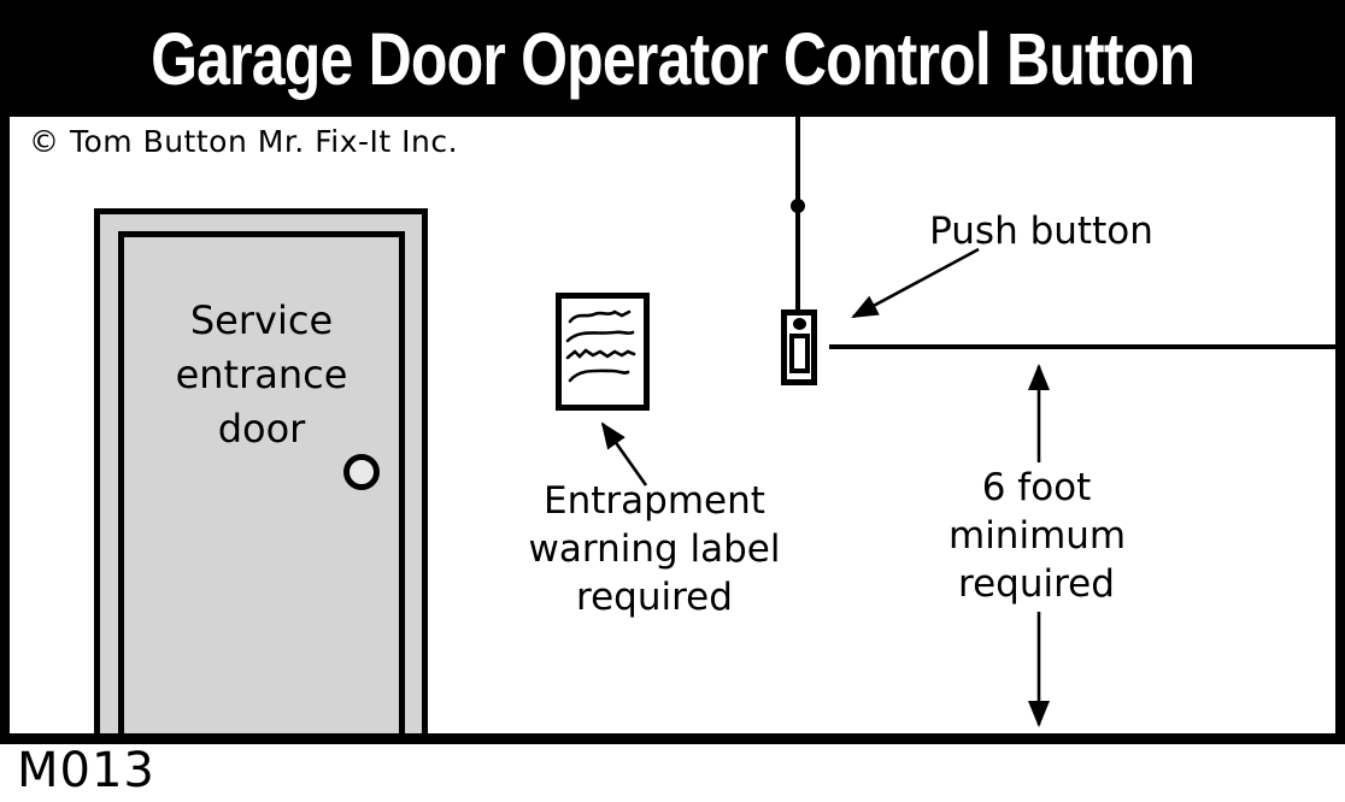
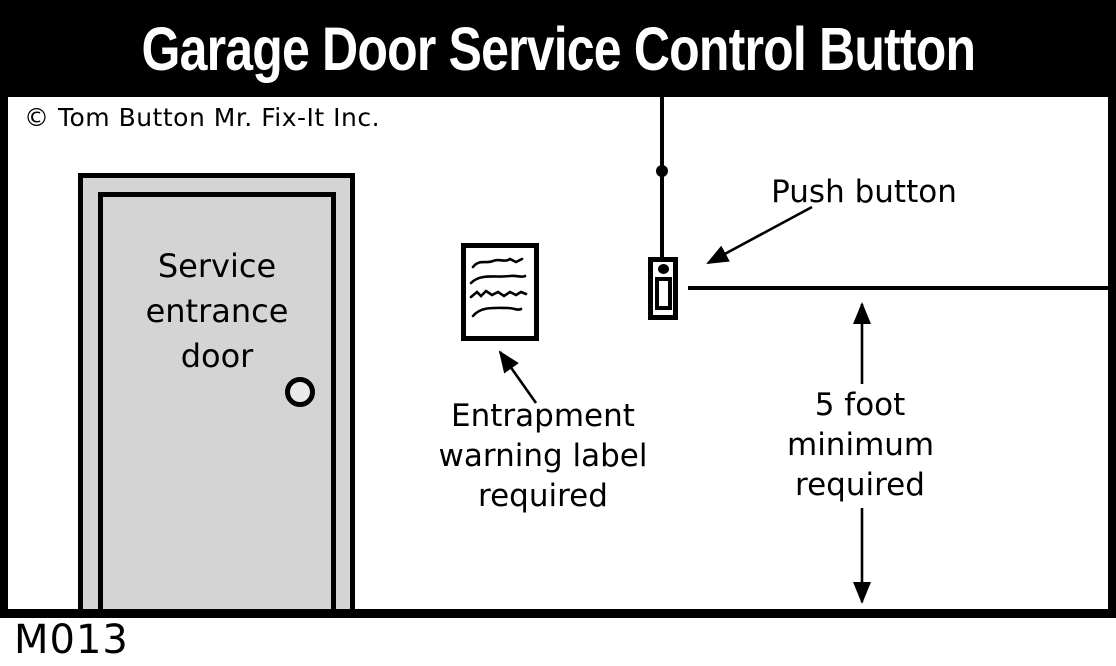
- Garage Door Operator Control Button
+ Garage Door Service Control Button
  © Tom Button Mr. Fix-It Inc.
  Service
  entrance
  door
  Push button
  Entrapment
  warning label
  required
- 6 foot
+ 5 foot
  minimum
  required
  M013
